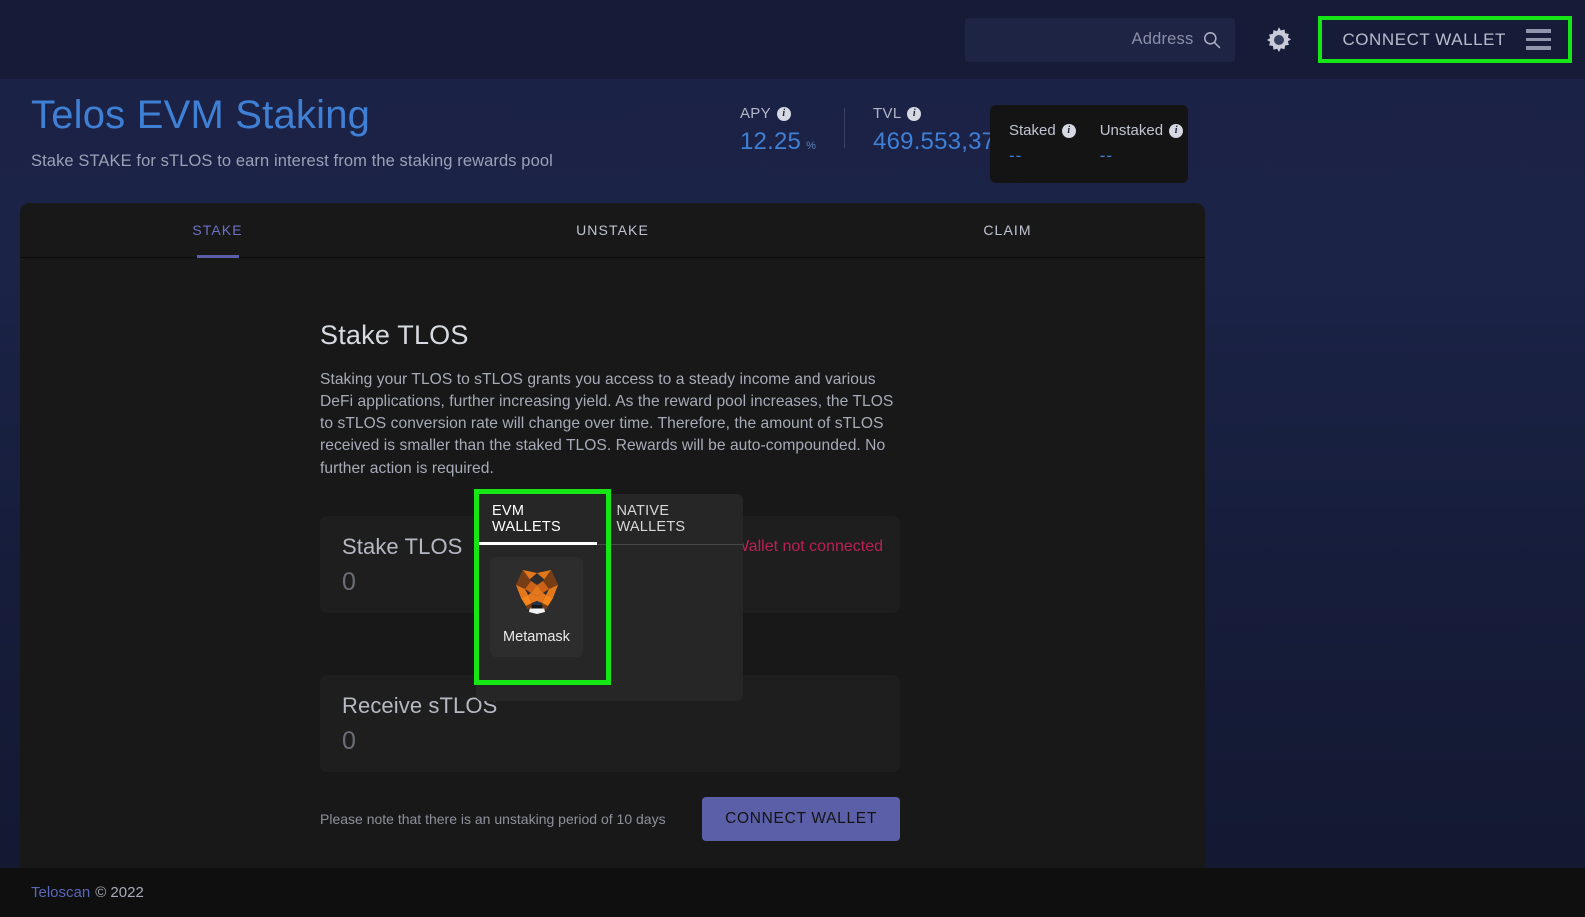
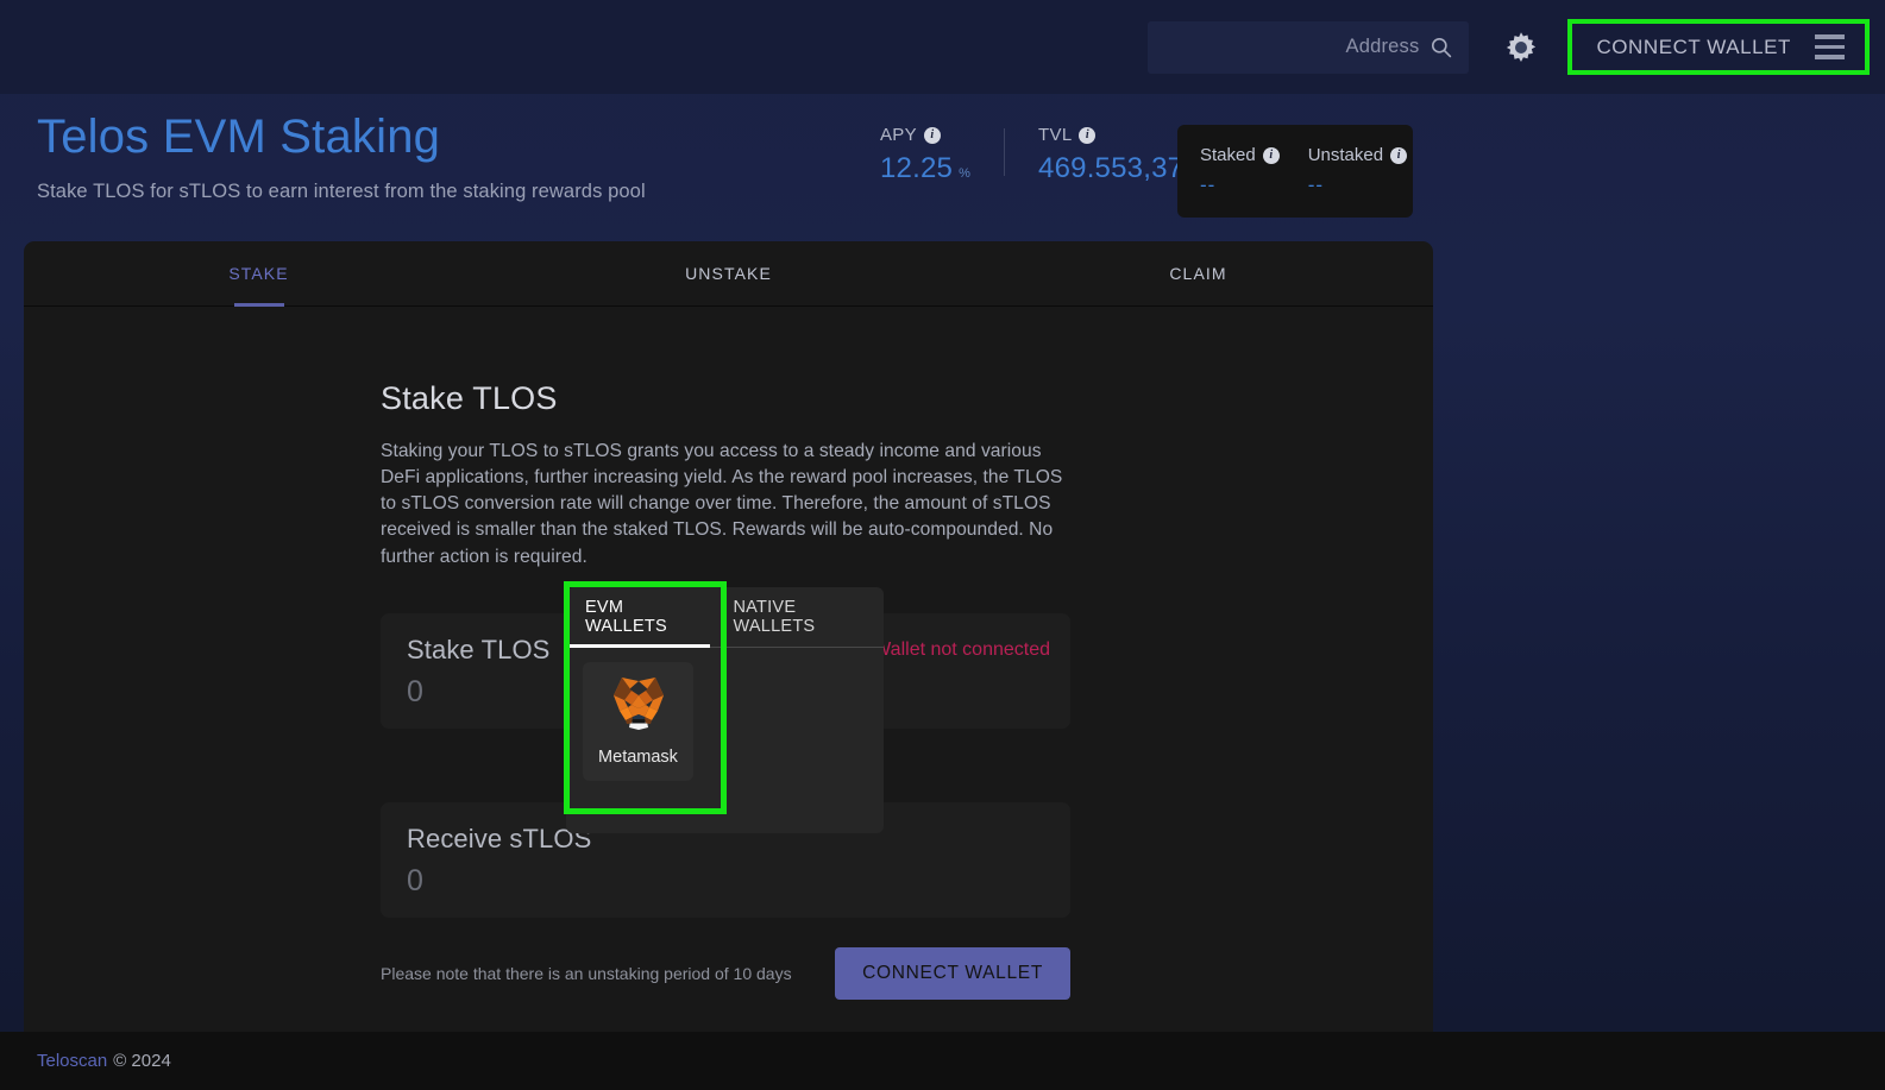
  Address
  CONNECT WALLET
  Telos EVM Staking
- Stake STAKE for sTLOS to earn interest from the staking rewards pool
+ Stake TLOS for sTLOS to earn interest from the staking rewards pool
  APY
  i
  12.25
  %
  TVL
  i
  469.553,37
  Staked
  i
  --
  Unstaked
  i
  --
  STAKE
  UNSTAKE
  CLAIM
  Stake TLOS
  Staking your TLOS to sTLOS grants you access to a steady income and various DeFi applications, further increasing yield. As the reward pool increases, the TLOS to sTLOS conversion rate will change over time. Therefore, the amount of sTLOS received is smaller than the staked TLOS. Rewards will be auto-compounded. No further action is required.
  Stake TLOS
  0
  allet not connected
  Receive sTLOS
  0
  Please note that there is an unstaking period of 10 days
  CONNECT WALLET
  EVM WALLETS
  NATIVE WALLETS
  Metamask
  Teloscan
- © 2022
+ © 2024
